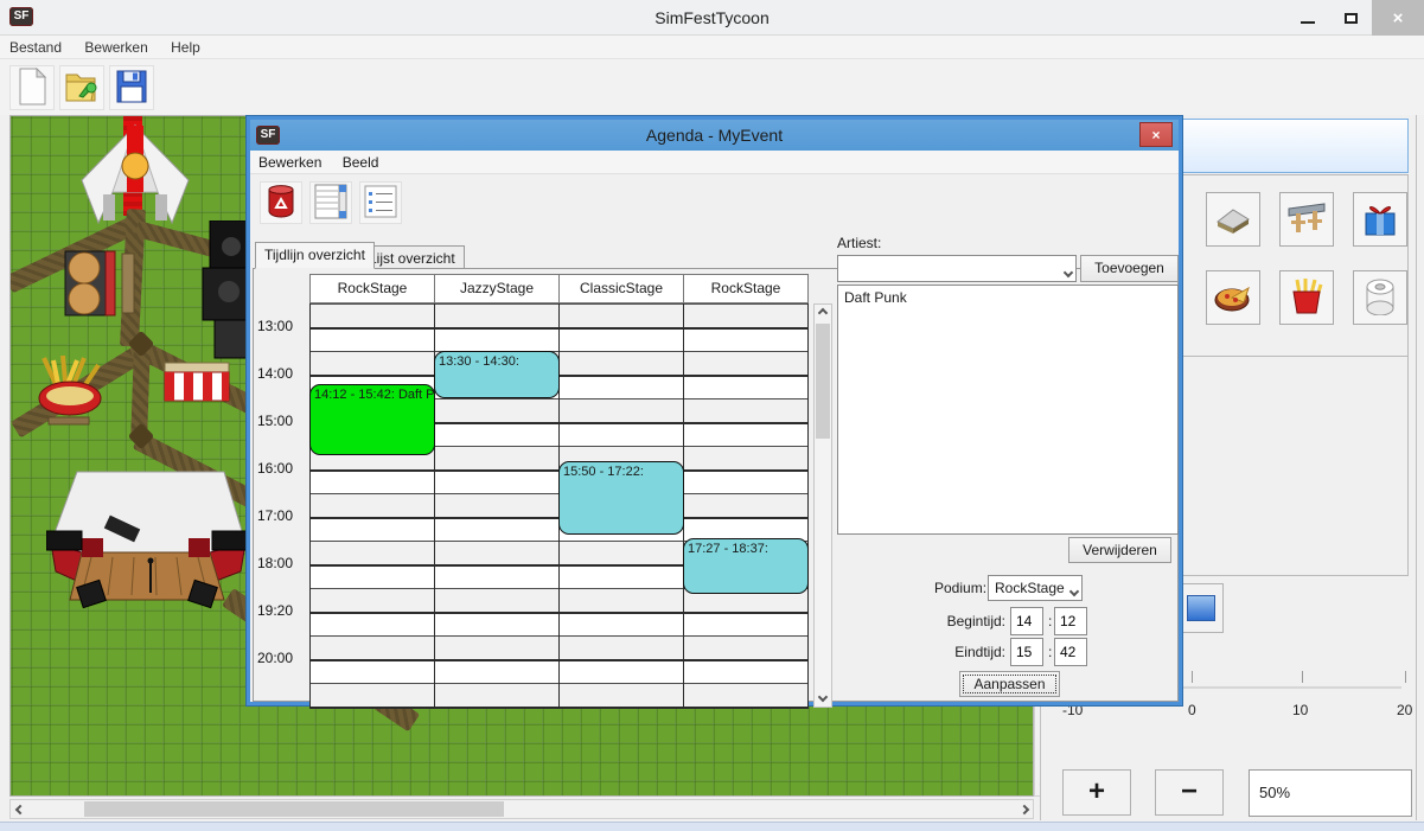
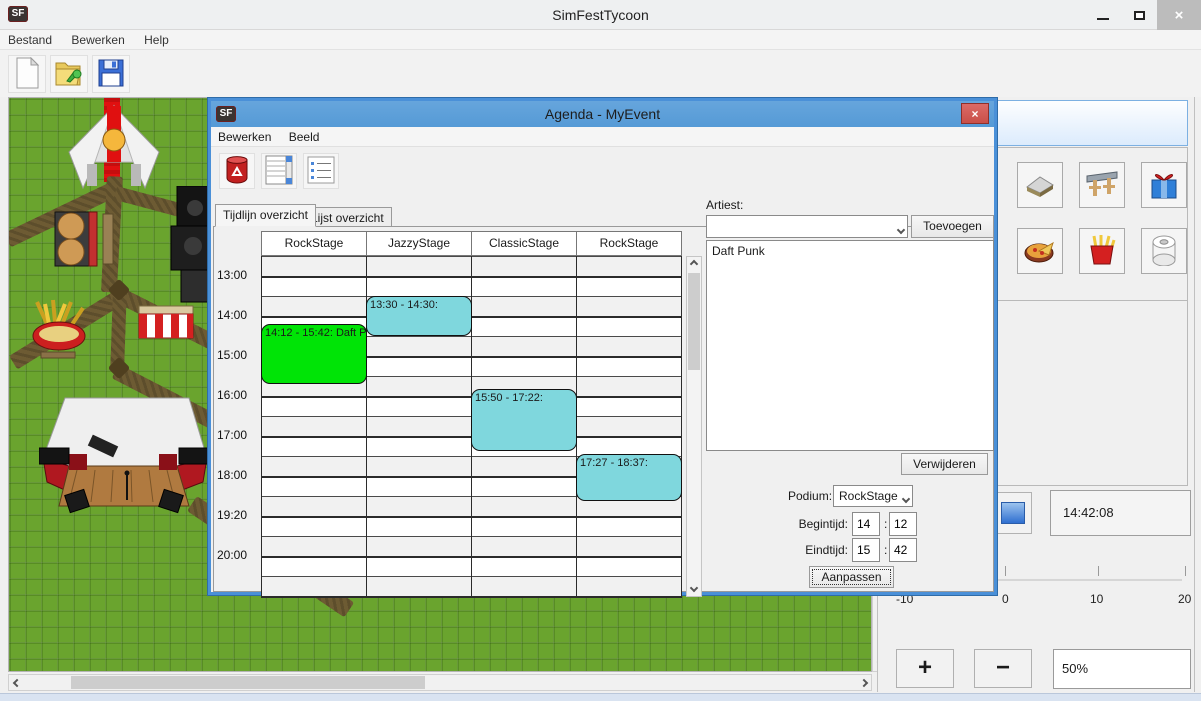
  SF
  SimFestTycoon
  ×
  Bestand Bewerken Help
+ 14:42:08
  -10
  0
  10
  20
  +
  −
  50%
  SF
  Agenda - MyEvent
  ×
  Bewerken Beeld
  Tijdlijn overzicht
  ijst overzicht
  RockStage
  JazzyStage
  ClassicStage
  RockStage
  13:00
  14:00
  15:00
  16:00
  17:00
  18:00
  19:20
  20:00
  14:12 - 15:42: Daft P
  13:30 - 14:30:
  15:50 - 17:22:
  17:27 - 18:37:
  Artiest:
  Toevoegen
  Daft Punk
  Verwijderen
  Podium:
  RockStage
  Begintijd:
  14
  :
  12
  Eindtijd:
  15
  :
  42
  Aanpassen
